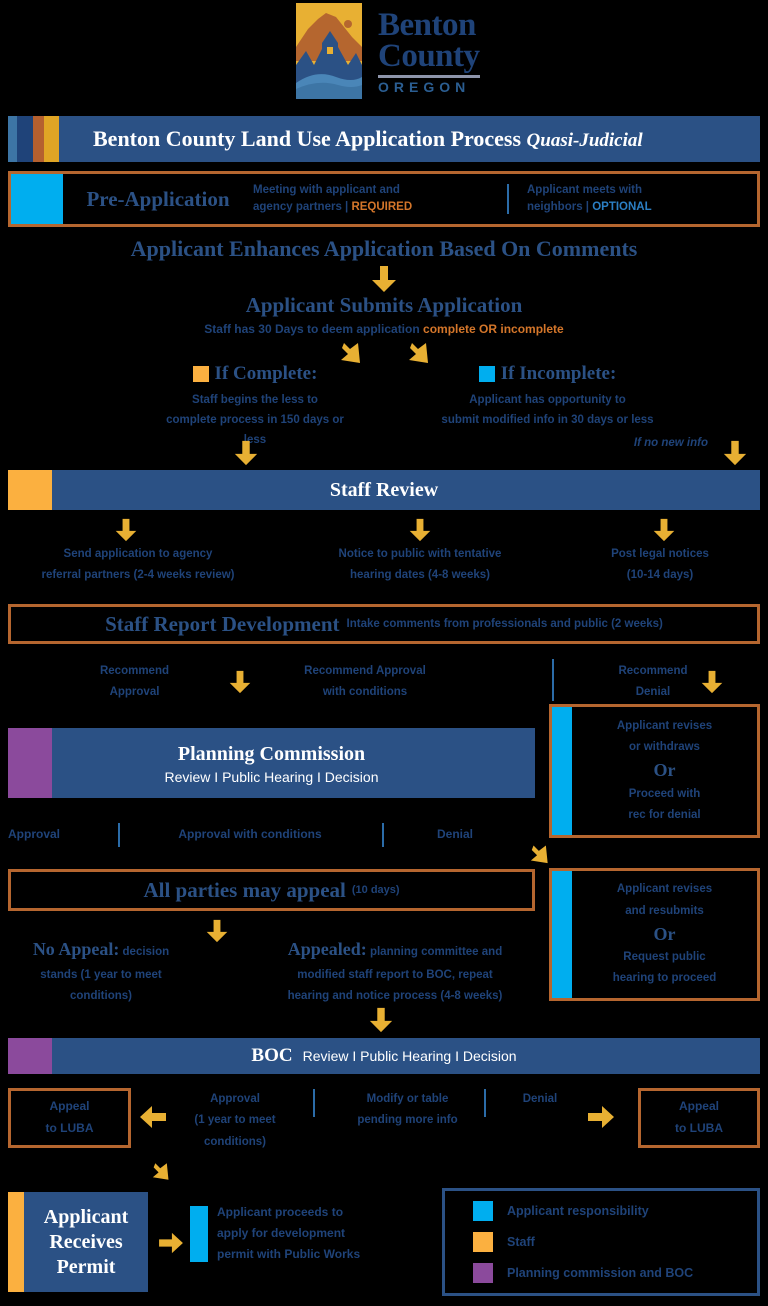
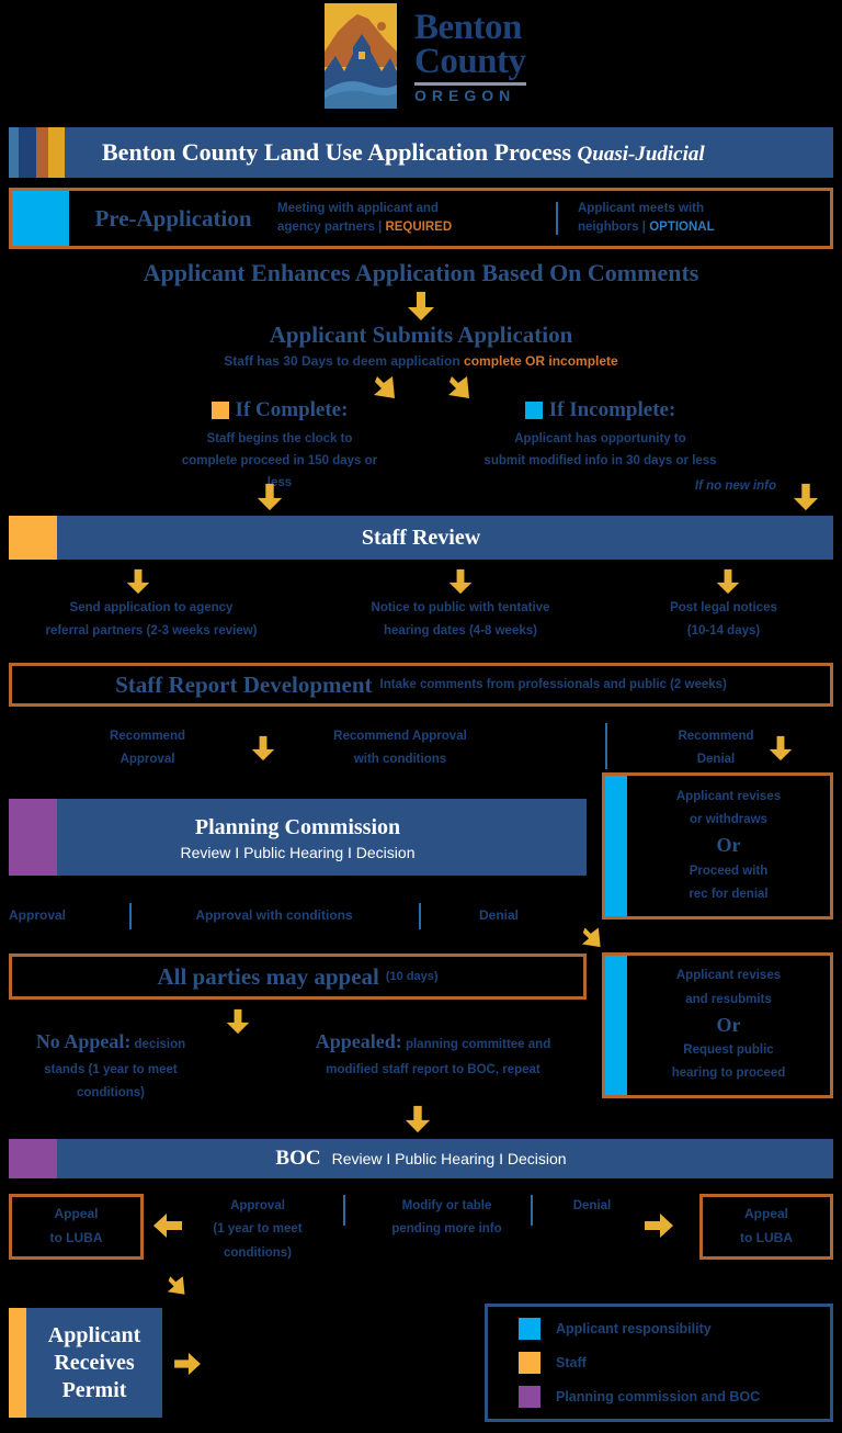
  Benton
  County
  OREGON
  Benton County Land Use Application Process Quasi-Judicial
  Pre-Application
  Meeting with applicant and
  agency partners | REQUIRED
  Applicant meets with
  neighbors | OPTIONAL
  Applicant Enhances Application Based On Comments
  Applicant Submits Application
  Staff has 30 Days to deem application complete OR incomplete
  If Complete:
- Staff begins the less to
+ Staff begins the clock to
- complete process in 150 days or less
+ complete proceed in 150 days or less
  If Incomplete:
  Applicant has opportunity to
  submit modified info in 30 days or less
  If no new info
  Staff Review
  Send application to agency
- referral partners (2-4 weeks review)
+ referral partners (2-3 weeks review)
  Notice to public with tentative
  hearing dates (4-8 weeks)
  Post legal notices
  (10-14 days)
  Staff Report Development
  Intake comments from professionals and public (2 weeks)
  Recommend
  Approval
  Recommend Approval
  with conditions
  Recommend
  Denial
  Planning Commission
  Review I Public Hearing I Decision
  Approval
  Approval with conditions
  Denial
  Applicant revises
  or withdraws
  Or
  Proceed with
  rec for denial
  All parties may appeal
  (10 days)
  Applicant revises
  and resubmits
  Or
  Request public
  hearing to proceed
  No Appeal: decision
  stands (1 year to meet
  conditions)
  Appealed: planning committee and
  modified staff report to BOC, repeat
- hearing and notice process (4-8 weeks)
  BOC
  Review I Public Hearing I Decision
  Appeal
  to LUBA
  Approval
  (1 year to meet
  conditions)
  Modify or table
  pending more info
  Denial
  Appeal
  to LUBA
  Applicant
  Receives
  Permit
- Applicant proceeds to
- apply for development
- permit with Public Works
  Applicant responsibility
  Staff
  Planning commission and BOC
